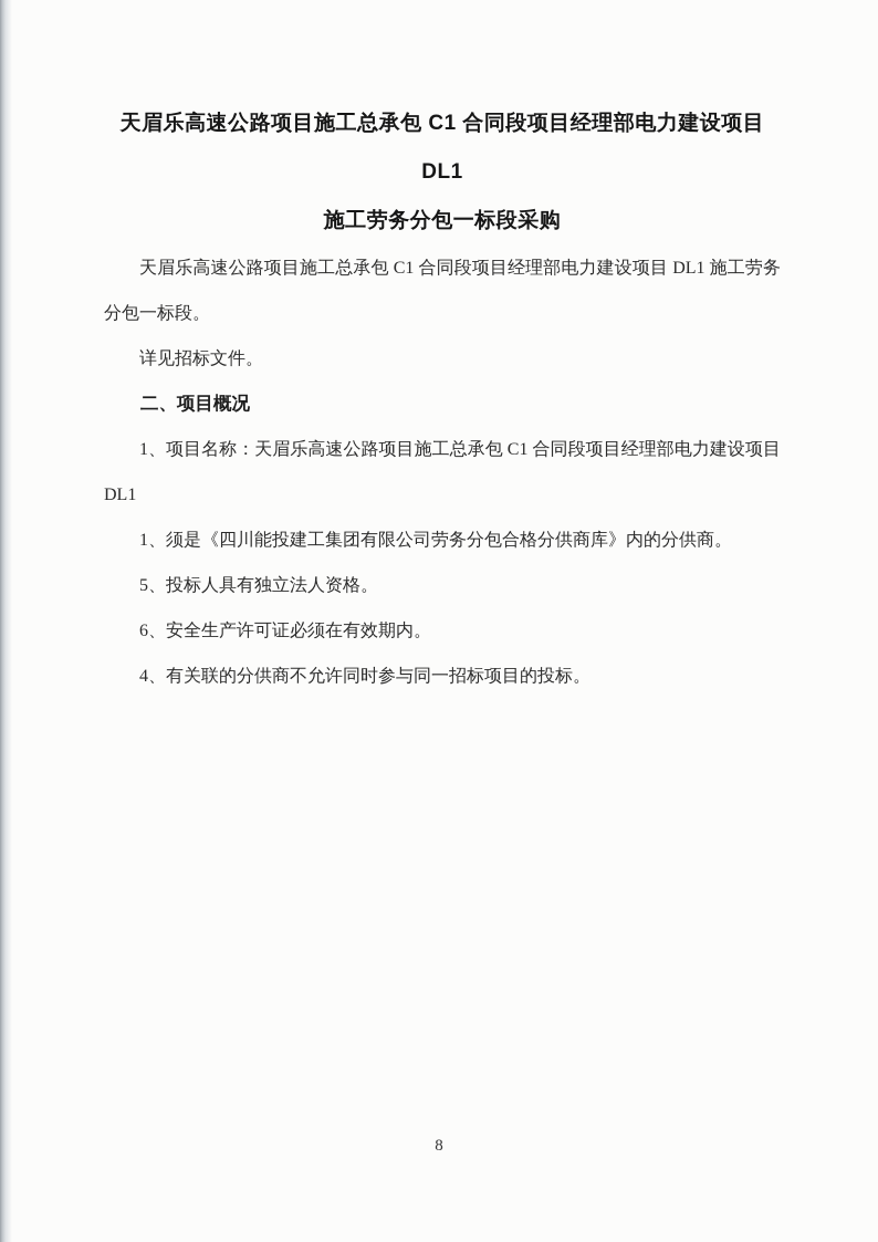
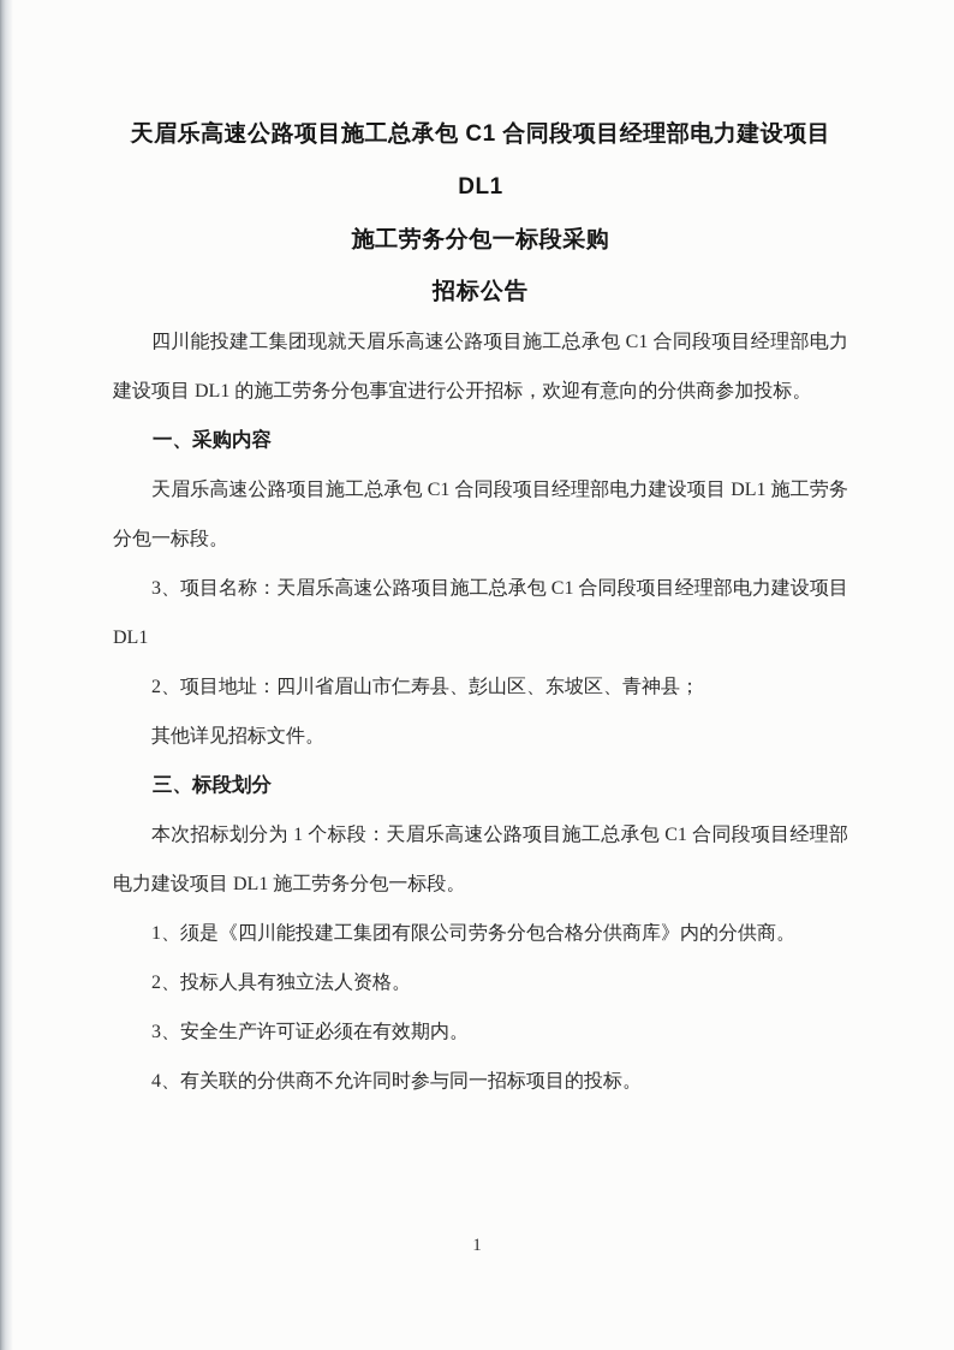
  天眉乐高速公路项目施工总承包 C1 合同段项目经理部电力建设项目 DL1
  施工劳务分包一标段采购
+ 招标公告
+ 四川能投建工集团现就天眉乐高速公路项目施工总承包 C1 合同段项目经理部电力建设项目 DL1 的施工劳务分包事宜进行公开招标，欢迎有意向的分供商参加投标。
+ 一、采购内容
  天眉乐高速公路项目施工总承包 C1 合同段项目经理部电力建设项目 DL1 施工劳务分包一标段。
- 详见招标文件。
- 二、项目概况
- 1、项目名称：天眉乐高速公路项目施工总承包 C1 合同段项目经理部电力建设项目 DL1
+ 3、项目名称：天眉乐高速公路项目施工总承包 C1 合同段项目经理部电力建设项目 DL1
+ 2、项目地址：四川省眉山市仁寿县、彭山区、东坡区、青神县；
+ 其他详见招标文件。
+ 三、标段划分
+ 本次招标划分为 1 个标段：天眉乐高速公路项目施工总承包 C1 合同段项目经理部电力建设项目 DL1 施工劳务分包一标段。
  1、须是《四川能投建工集团有限公司劳务分包合格分供商库》内的分供商。
- 5、投标人具有独立法人资格。
+ 2、投标人具有独立法人资格。
- 6、安全生产许可证必须在有效期内。
+ 3、安全生产许可证必须在有效期内。
  4、有关联的分供商不允许同时参与同一招标项目的投标。
- 8
+ 1
